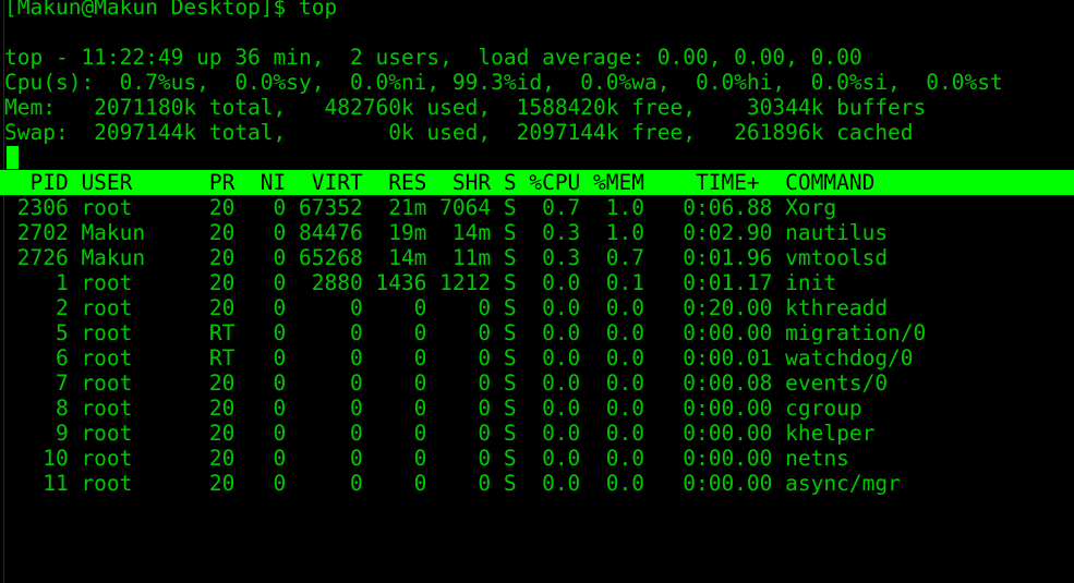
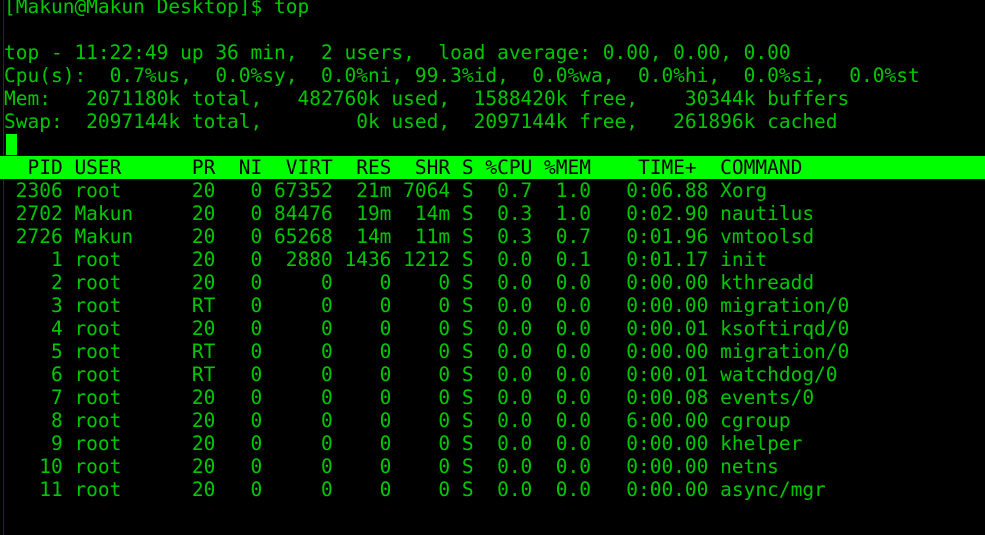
  [Makun@Makun Desktop]$ top
  top - 11:22:49 up 36 min, 2 users, load average: 0.00, 0.00, 0.00
  Cpu(s): 0.7%us, 0.0%sy, 0.0%ni, 99.3%id, 0.0%wa, 0.0%hi, 0.0%si, 0.0%st
  Mem: 2071180k total, 482760k used, 1588420k free, 30344k buffers
  Swap: 2097144k total, 0k used, 2097144k free, 261896k cached
  PID USER PR NI VIRT RES SHR S %CPU %MEM TIME+ COMMAND
  2306 root 20 0 67352 21m 7064 S 0.7 1.0 0:06.88 Xorg
  2702 Makun 20 0 84476 19m 14m S 0.3 1.0 0:02.90 nautilus
  2726 Makun 20 0 65268 14m 11m S 0.3 0.7 0:01.96 vmtoolsd
  1 root 20 0 2880 1436 1212 S 0.0 0.1 0:01.17 init
- 2 root 20 0 0 0 0 S 0.0 0.0 0:20.00 kthreadd
+ 2 root 20 0 0 0 0 S 0.0 0.0 0:00.00 kthreadd
+ 3 root RT 0 0 0 0 S 0.0 0.0 0:00.00 migration/0
+ 4 root 20 0 0 0 0 S 0.0 0.0 0:00.01 ksoftirqd/0
  5 root RT 0 0 0 0 S 0.0 0.0 0:00.00 migration/0
  6 root RT 0 0 0 0 S 0.0 0.0 0:00.01 watchdog/0
  7 root 20 0 0 0 0 S 0.0 0.0 0:00.08 events/0
- 8 root 20 0 0 0 0 S 0.0 0.0 0:00.00 cgroup
+ 8 root 20 0 0 0 0 S 0.0 0.0 6:00.00 cgroup
  9 root 20 0 0 0 0 S 0.0 0.0 0:00.00 khelper
  10 root 20 0 0 0 0 S 0.0 0.0 0:00.00 netns
  11 root 20 0 0 0 0 S 0.0 0.0 0:00.00 async/mgr
